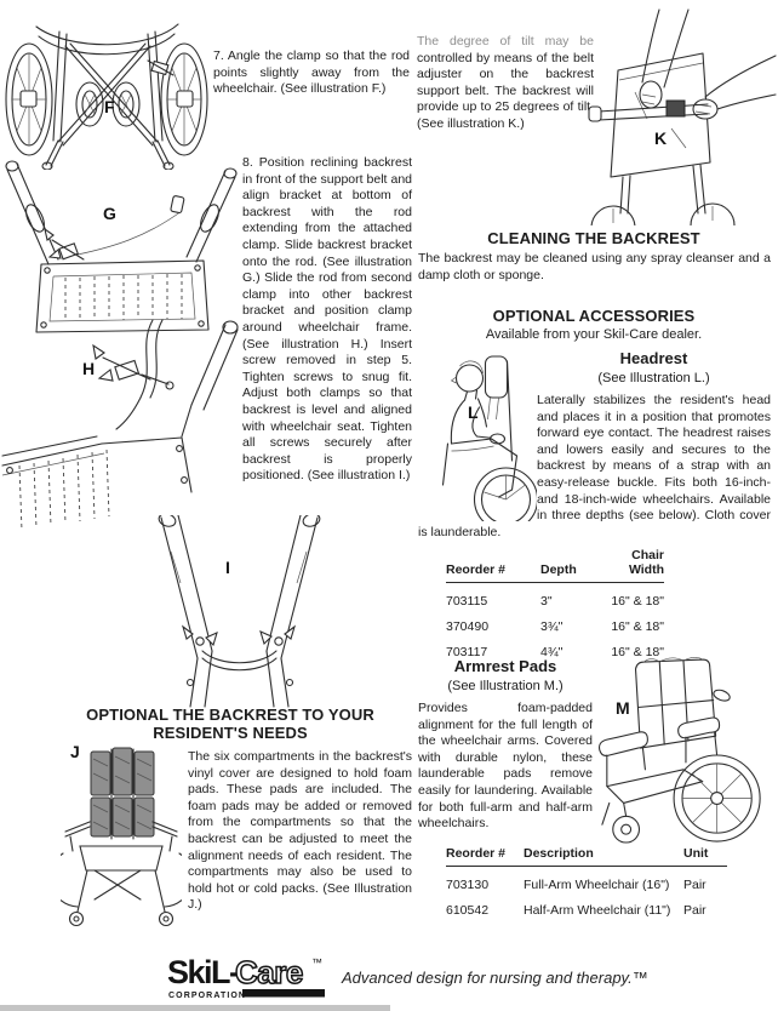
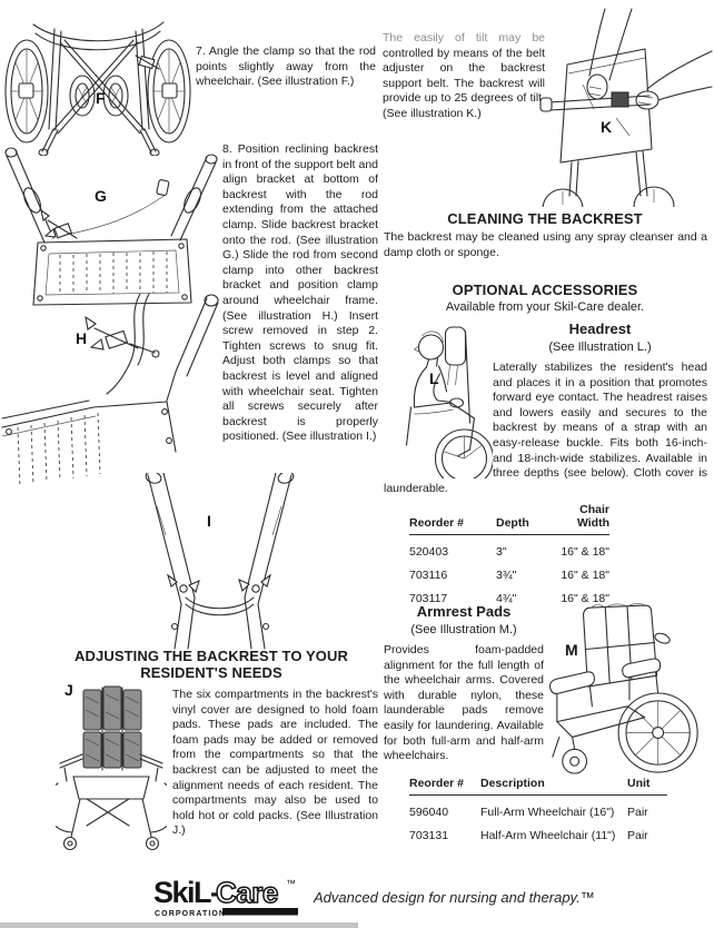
  F
  G
  H
  I
  J
  7. Angle the clamp so that the rod points slightly away from the wheelchair. (See illustration F.)
- 8. Position reclining backrest in front of the support belt and align bracket at bottom of backrest with the rod extending from the attached clamp. Slide backrest bracket onto the rod. (See illustration G.) Slide the rod from second clamp into other backrest bracket and position clamp around wheelchair frame. (See illustration H.) Insert screw removed in step 5. Tighten screws to snug fit. Adjust both clamps so that backrest is level and aligned with wheelchair seat. Tighten all screws securely after backrest is properly positioned. (See illustration I.)
+ 8. Position reclining backrest in front of the support belt and align bracket at bottom of backrest with the rod extending from the attached clamp. Slide backrest bracket onto the rod. (See illustration G.) Slide the rod from second clamp into other backrest bracket and position clamp around wheelchair frame. (See illustration H.) Insert screw removed in step 2. Tighten screws to snug fit. Adjust both clamps so that backrest is level and aligned with wheelchair seat. Tighten all screws securely after backrest is properly positioned. (See illustration I.)
- OPTIONAL THE BACKREST TO YOUR RESIDENT'S NEEDS
+ ADJUSTING THE BACKREST TO YOUR RESIDENT'S NEEDS
  The six compartments in the backrest's vinyl cover are designed to hold foam pads. These pads are included. The foam pads may be added or removed from the compartments so that the backrest can be adjusted to meet the alignment needs of each resident. The compartments may also be used to hold hot or cold packs. (See Illustration J.)
- The degree of tilt may be controlled by means of the belt adjuster on the backrest support belt. The backrest will provide up to 25 degrees of tilt (See illustration K.)
+ The easily of tilt may be controlled by means of the belt adjuster on the backrest support belt. The backrest will provide up to 25 degrees of tilt (See illustration K.)
  K
  CLEANING THE BACKREST
  The backrest may be cleaned using any spray cleanser and a damp cloth or sponge.
  OPTIONAL ACCESSORIES
  Available from your Skil-Care dealer.
  Headrest
  (See Illustration L.)
- Laterally stabilizes the resident's head and places it in a position that promotes forward eye contact. The headrest raises and lowers easily and secures to the backrest by means of a strap with an easy-release buckle. Fits both 16-inch- and 18-inch-wide wheelchairs. Available in three depths (see below). Cloth cover is launderable.
+ Laterally stabilizes the resident's head and places it in a position that promotes forward eye contact. The headrest raises and lowers easily and secures to the backrest by means of a strap with an easy-release buckle. Fits both 16-inch- and 18-inch-wide stabilizes. Available in three depths (see below). Cloth cover is launderable.
  L
  Reorder #	Depth	ChairWidth
- 703115	3"	16" & 18"
+ 520403	3"	16" & 18"
- 370490	3¾"	16" & 18"
+ 703116	3¾"	16" & 18"
  703117	4¾"	16" & 18"
  Armrest Pads
  (See Illustration M.)
  Provides foam-padded alignment for the full length of the wheelchair arms. Covered with durable nylon, these launderable pads remove easily for laundering. Available for both full-arm and half-arm wheelchairs.
  M
  Reorder #	Description	Unit
- 703130	Full-Arm Wheelchair (16")	Pair
+ 596040	Full-Arm Wheelchair (16")	Pair
- 610542	Half-Arm Wheelchair (11")	Pair
+ 703131	Half-Arm Wheelchair (11")	Pair
  SkiL-
  Care
  ™
  Advanced design for nursing and therapy.™
